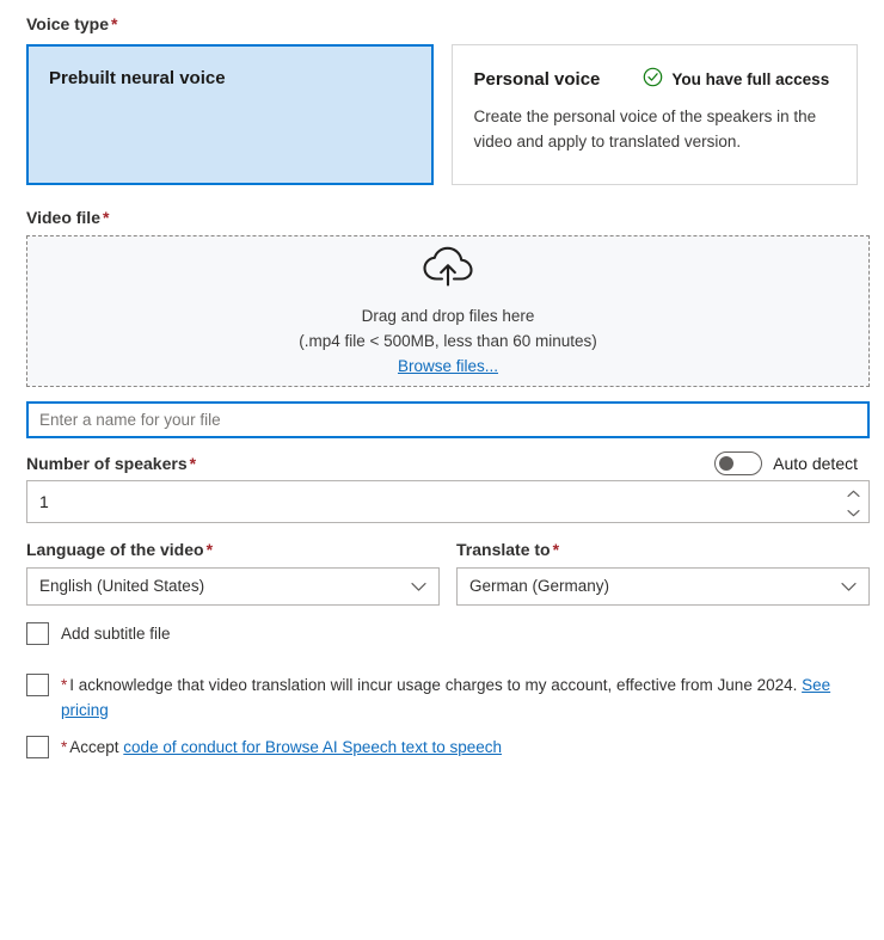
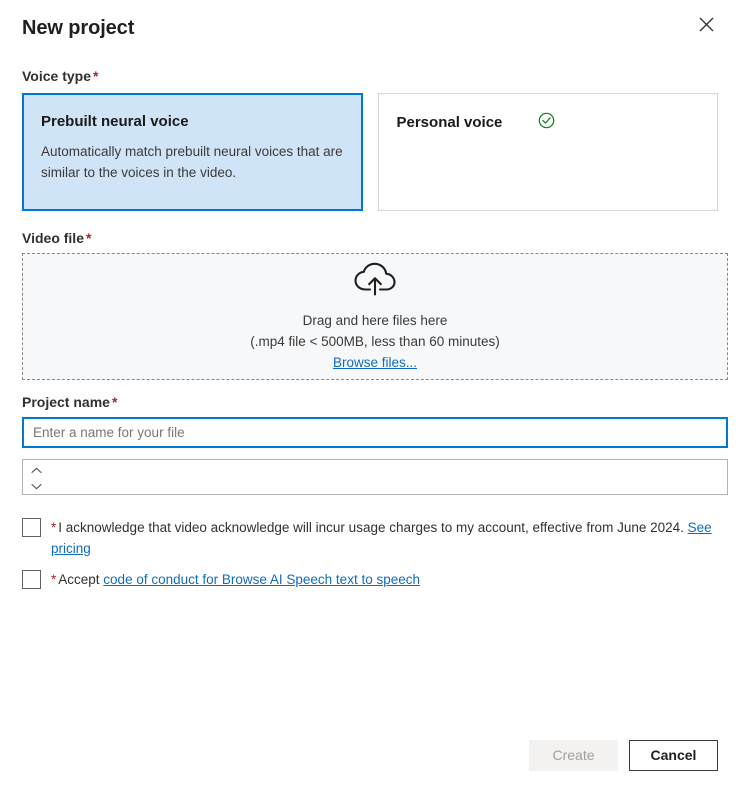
+ New project
  Voice type *
  Prebuilt neural voice
+ Automatically match prebuilt neural voices that are similar to the voices in the video.
  Personal voice
- You have full access
- Create the personal voice of the speakers in the video and apply to translated version.
  Video file *
- Drag and drop files here
+ Drag and here files here
  (.mp4 file < 500MB, less than 60 minutes)
  Browse files...
+ Project name *
  Enter a name for your file
- Number of speakers *
- Auto detect
- 1
- Language of the video *
- English (United States)
- Translate to *
- German (Germany)
- Add subtitle file
- * I acknowledge that video translation will incur usage charges to my account, effective from June 2024. See pricing
+ * I acknowledge that video acknowledge will incur usage charges to my account, effective from June 2024. See pricing
  * Accept code of conduct for Browse AI Speech text to speech
+ Create
+ Cancel
